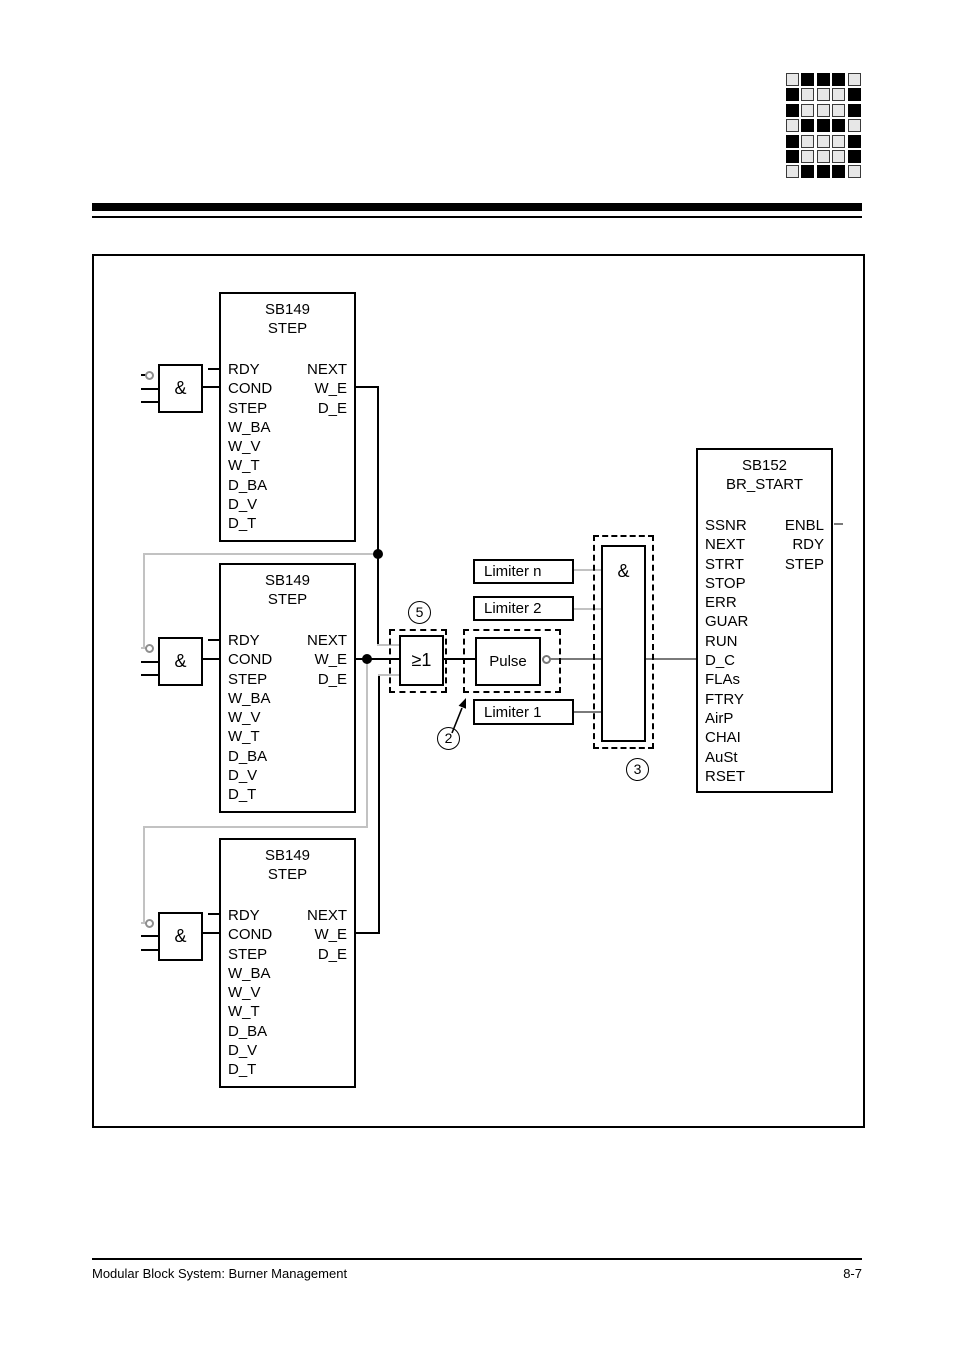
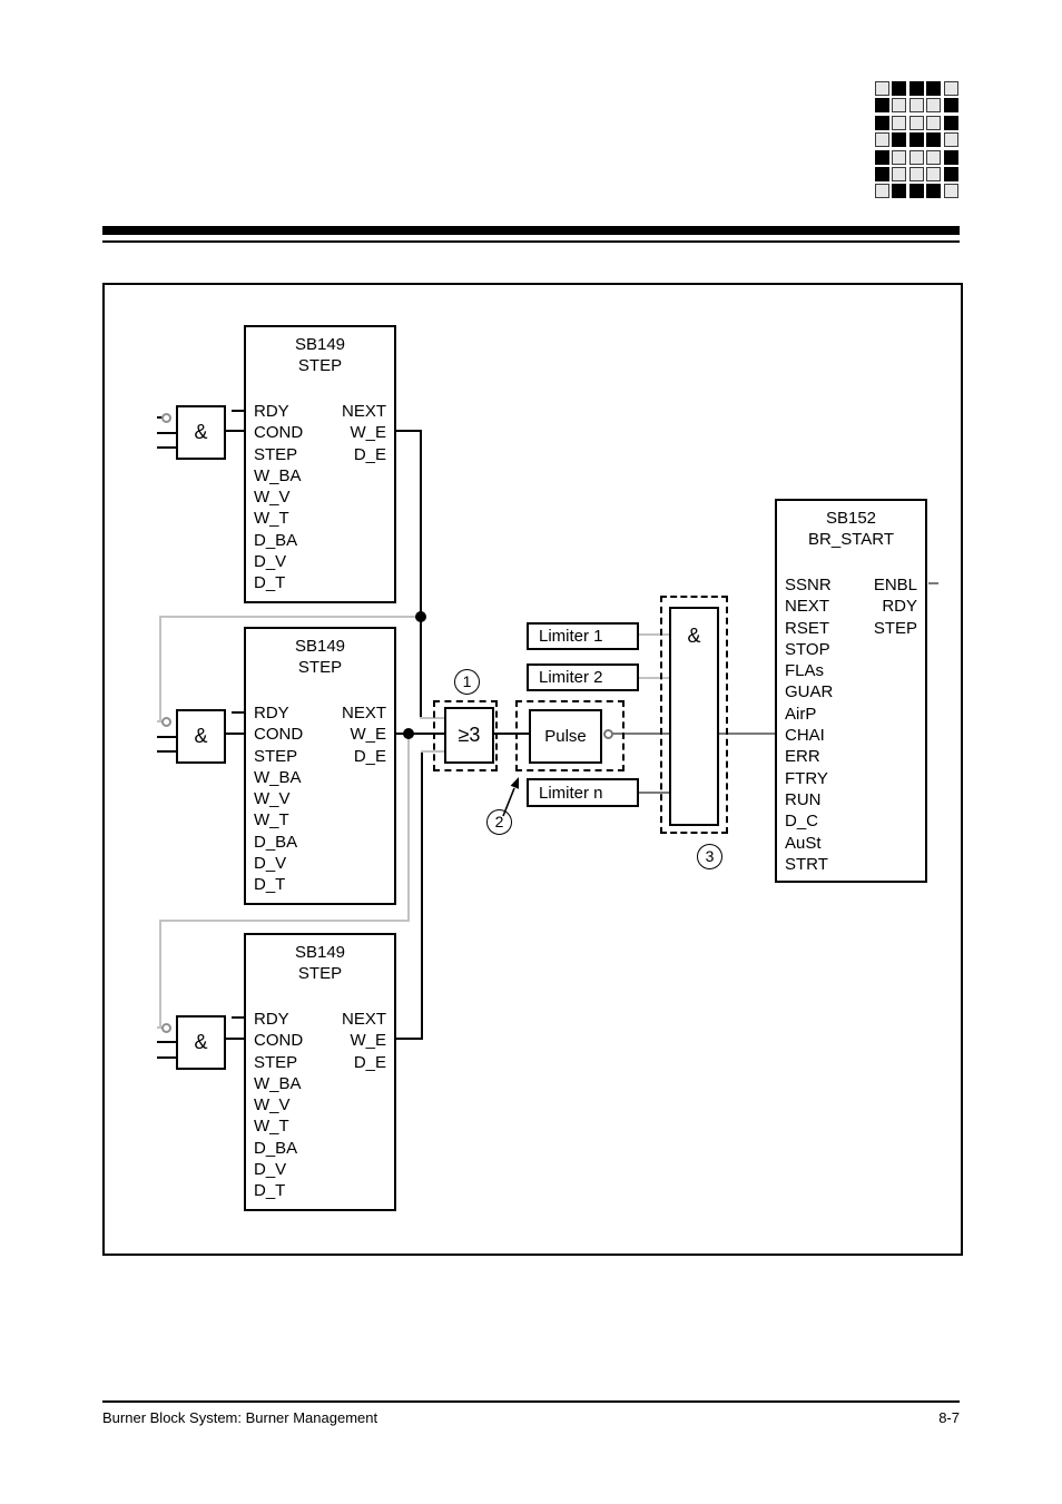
  &
  &
  &
  SB149
  STEP
  RDY
  COND
  STEP
  W_BA
  W_V
  W_T
  D_BA
  D_V
  D_T
  NEXT
  W_E
  D_E
  SB149
  STEP
  RDY
  COND
  STEP
  W_BA
  W_V
  W_T
  D_BA
  D_V
  D_T
  NEXT
  W_E
  D_E
  SB149
  STEP
  RDY
  COND
  STEP
  W_BA
  W_V
  W_T
  D_BA
  D_V
  D_T
  NEXT
  W_E
  D_E
- ≥1
+ ≥3
  Pulse
- Limiter n
+ Limiter 1
  Limiter 2
- Limiter 1
+ Limiter n
  &
  SB152
  BR_START
  SSNR
  NEXT
- STRT
+ RSET
  STOP
- ERR
+ FLAs
  GUAR
- RUN
+ AirP
- D_C
+ CHAI
- FLAs
+ ERR
  FTRY
- AirP
+ RUN
- CHAI
+ D_C
  AuSt
- RSET
+ STRT
  ENBL
  RDY
  STEP
- 5
+ 1
  2
  3
- Modular Block System: Burner Management
+ Burner Block System: Burner Management
  8-7
